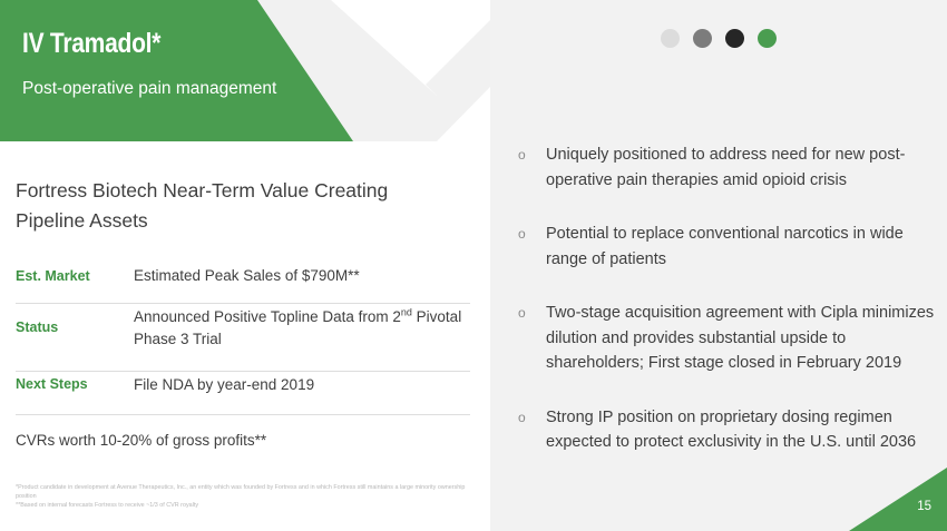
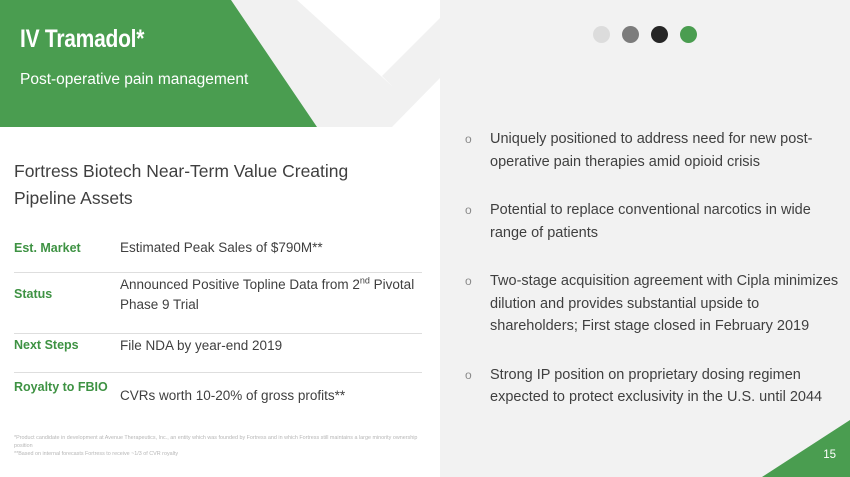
  IV Tramadol*
  Post-operative pain management
  Fortress Biotech Near-Term Value Creating Pipeline Assets
  Est. Market
  Estimated Peak Sales of $790M**
  Status
- Announced Positive Topline Data from 2nd Pivotal Phase 3 Trial
+ Announced Positive Topline Data from 2nd Pivotal Phase 9 Trial
  Next Steps
  File NDA by year-end 2019
+ Royalty to FBIO
  CVRs worth 10-20% of gross profits**
  o
  Uniquely positioned to address need for new post-operative pain therapies amid opioid crisis
  o
  Potential to replace conventional narcotics in wide range of patients
  o
  Two-stage acquisition agreement with Cipla minimizes dilution and provides substantial upside to shareholders; First stage closed in February 2019
  o
- Strong IP position on proprietary dosing regimen expected to protect exclusivity in the U.S. until 2036
+ Strong IP position on proprietary dosing regimen expected to protect exclusivity in the U.S. until 2044
  15
